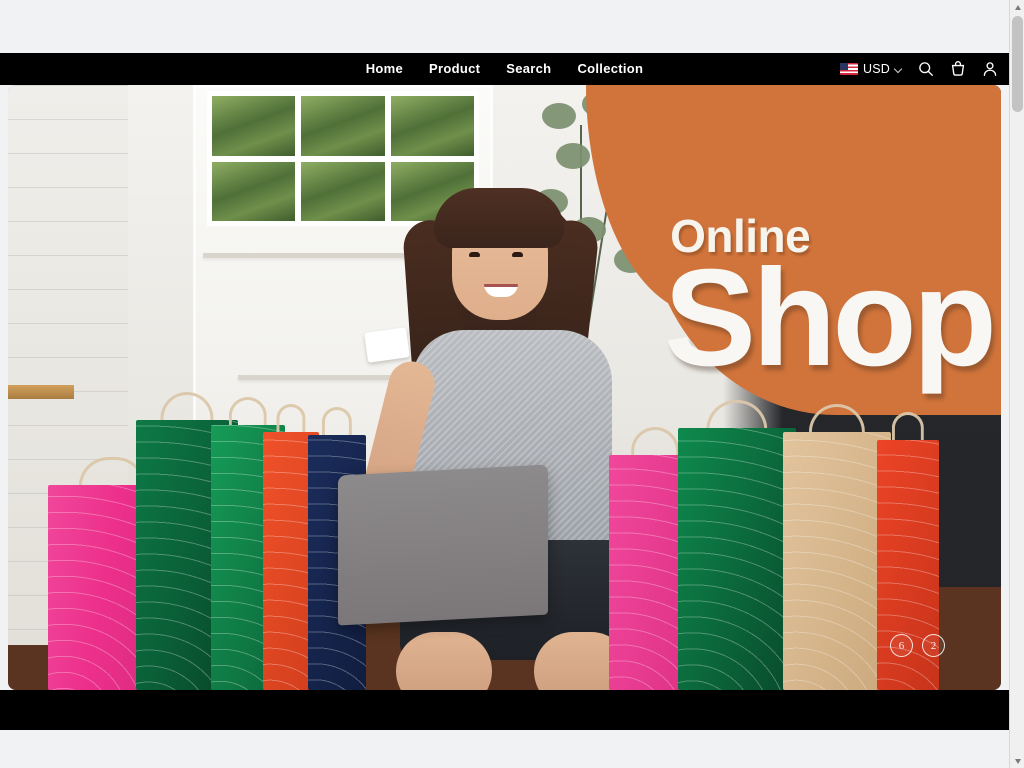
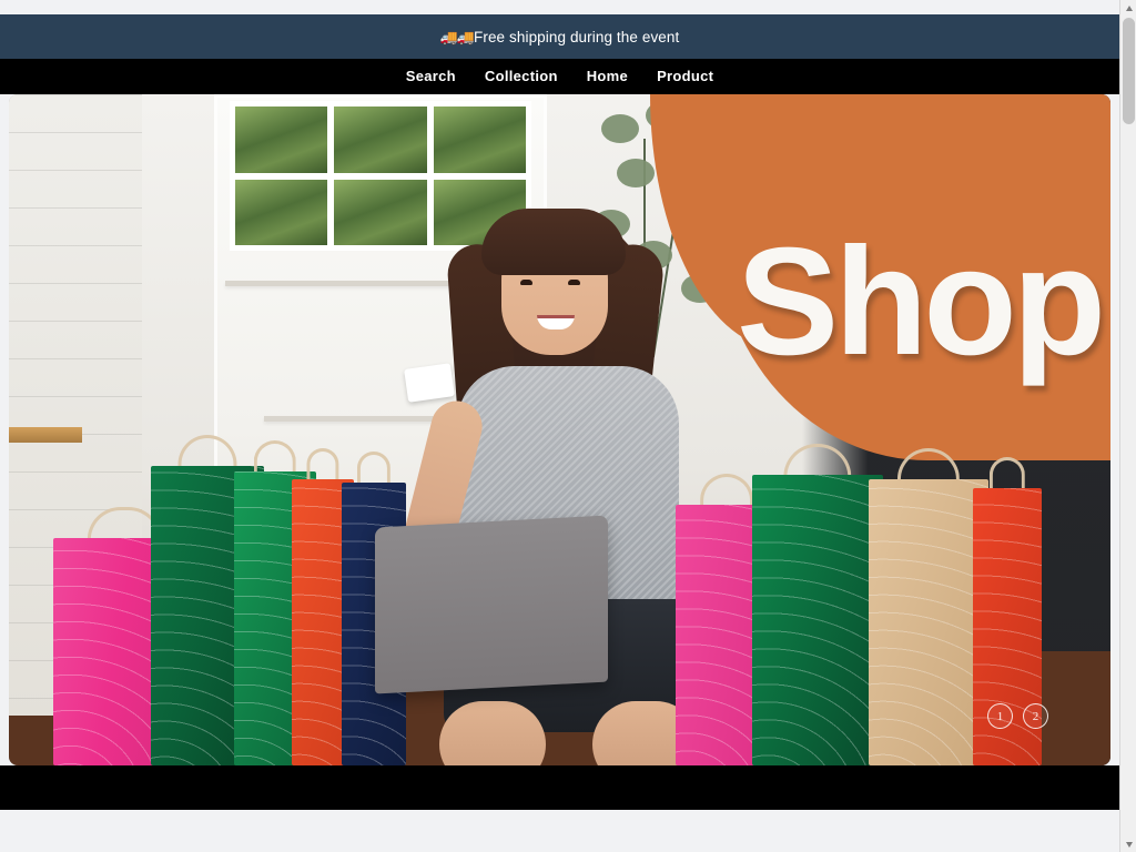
+ 🚚🚚
+ Free shipping during the event
- Home
+ Search
- Product
+ Collection
- Search
+ Home
- Collection
+ Product
- USD
- Online
  Shop
- 6
+ 1
  2
